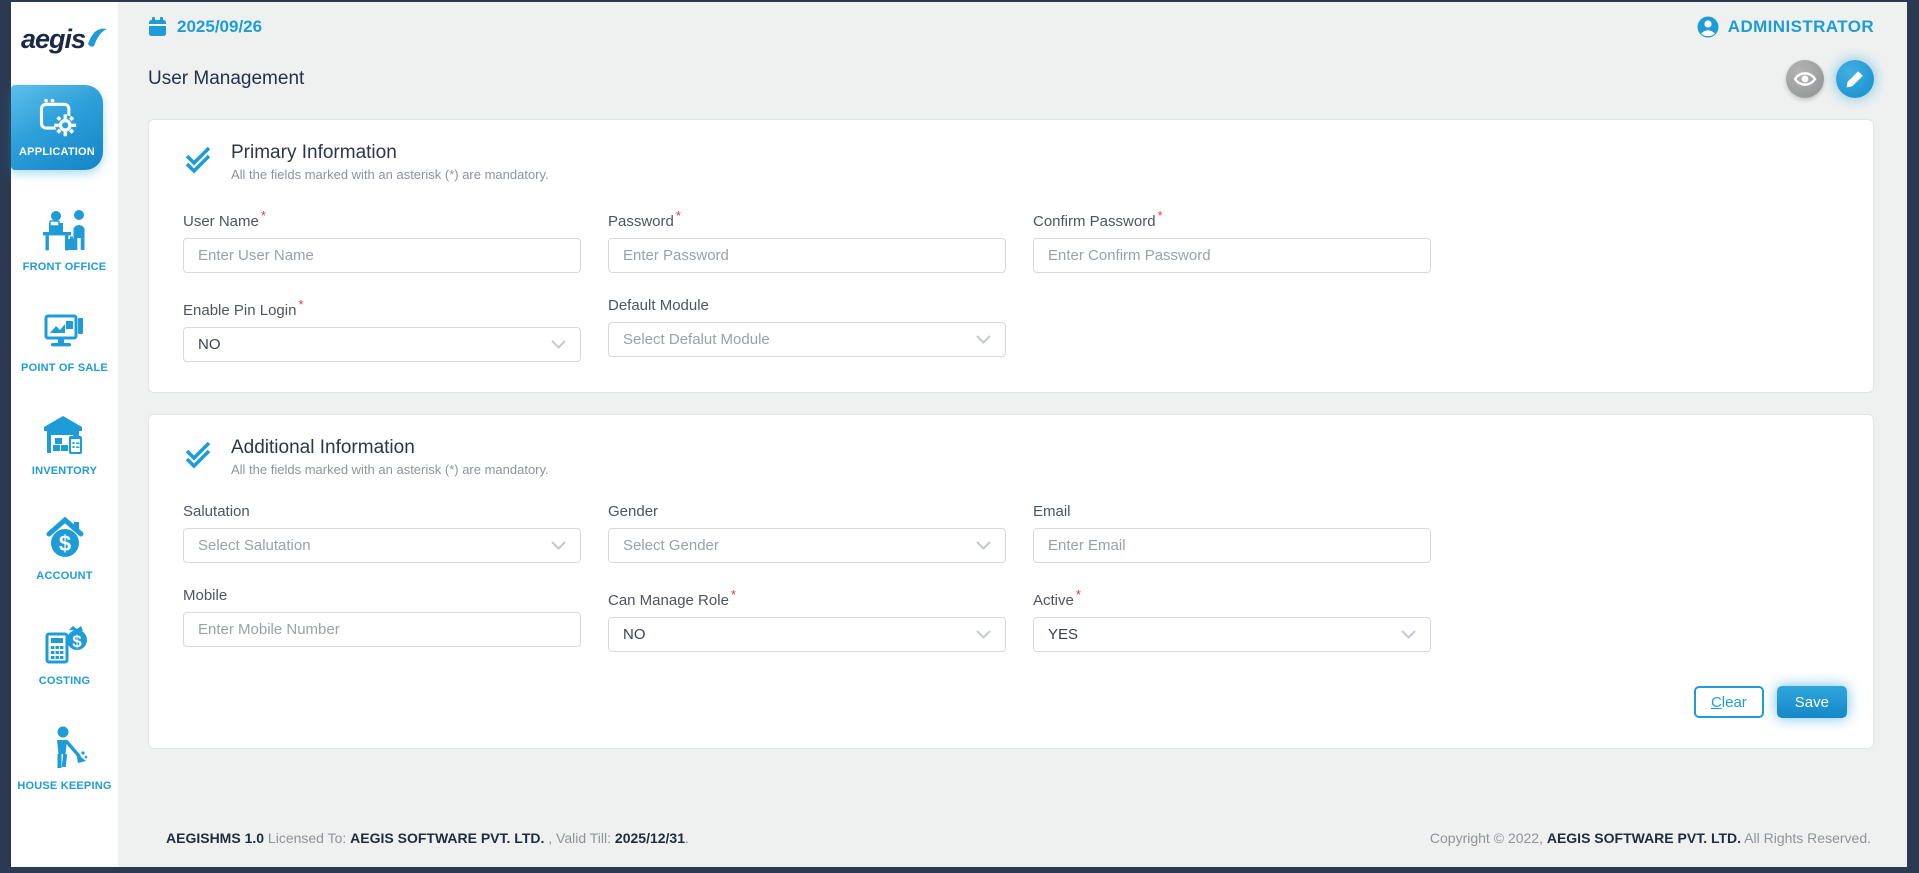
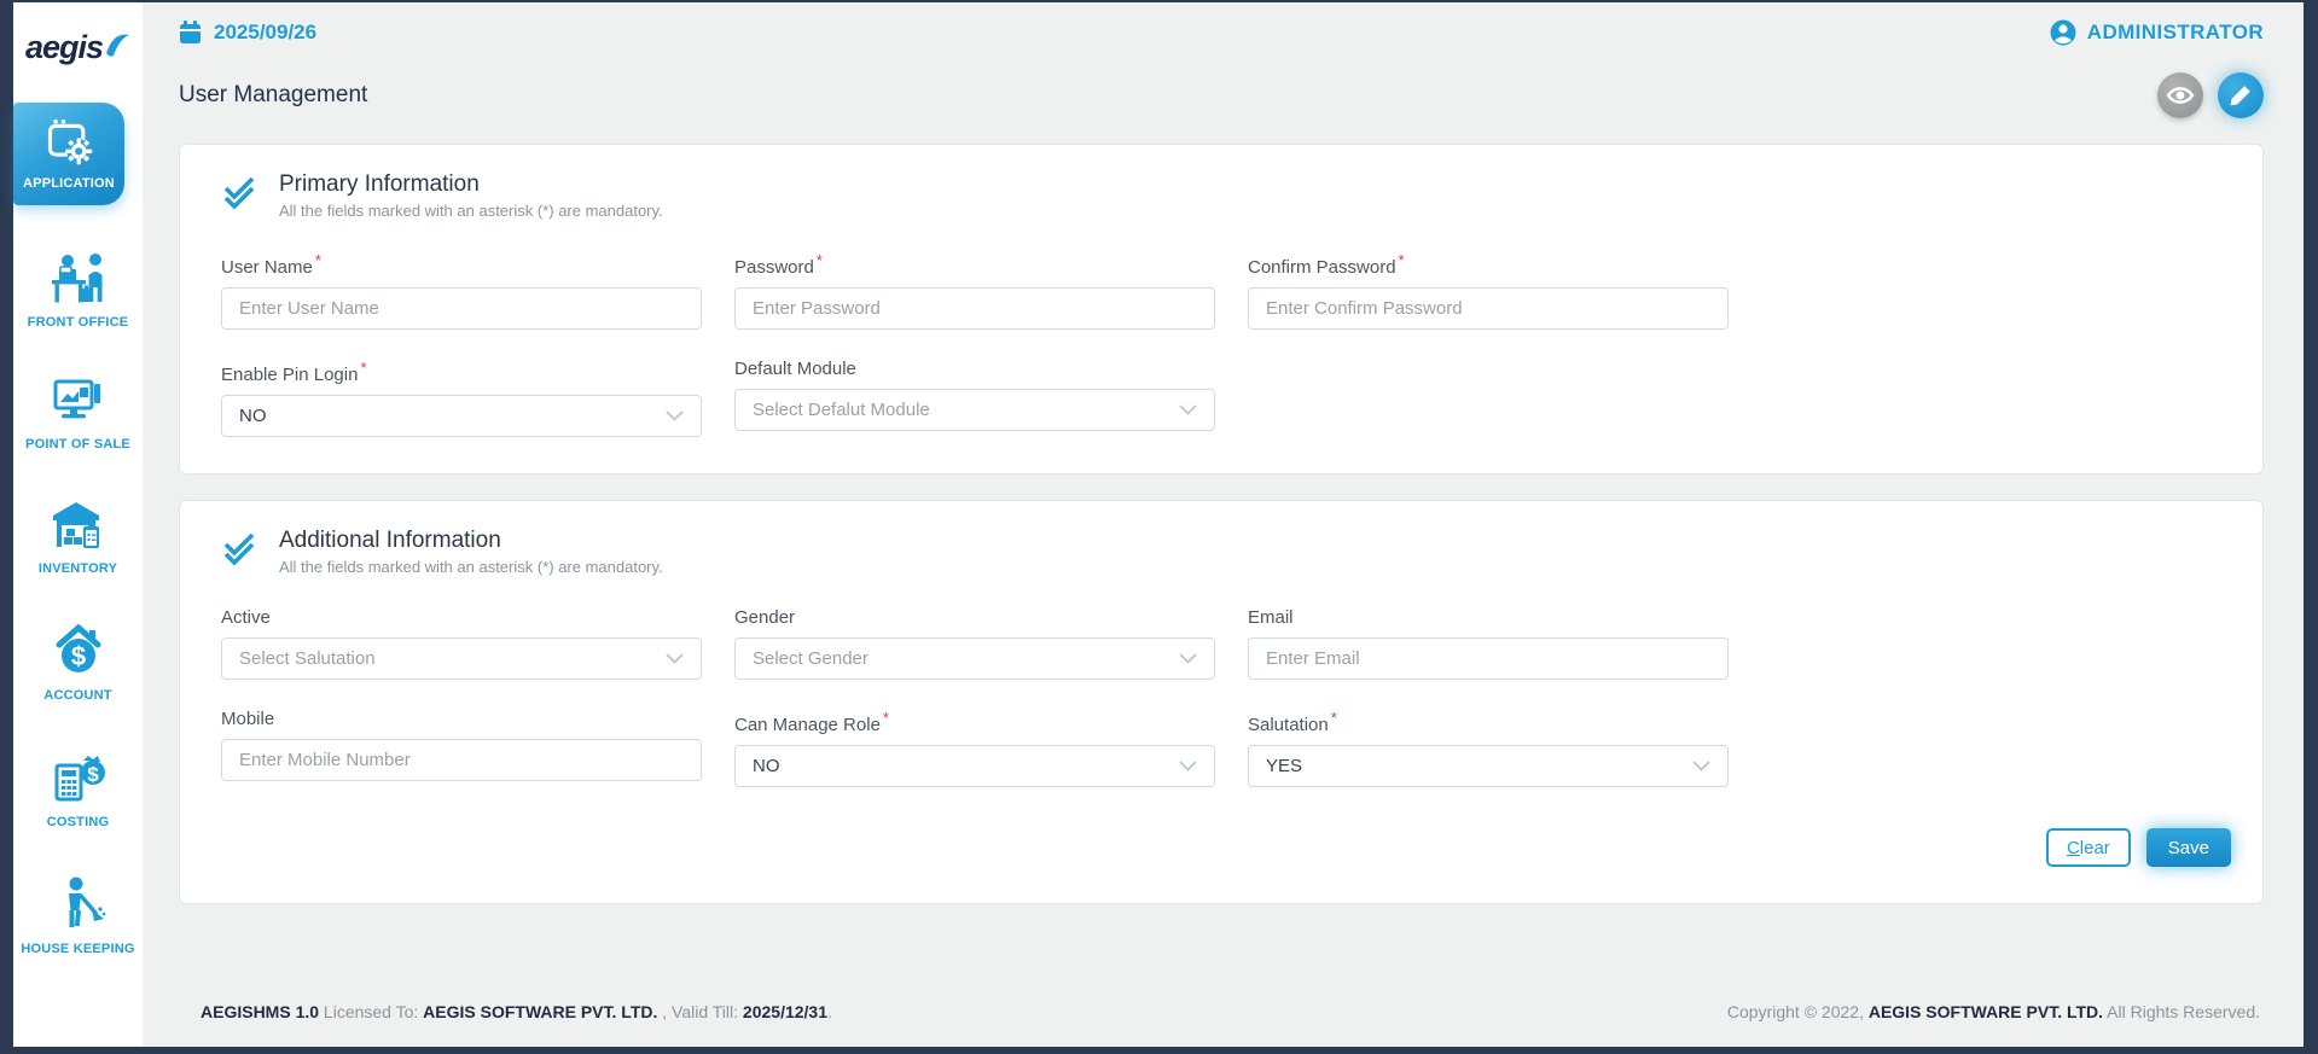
  aegis
  APPLICATION
  FRONT OFFICE
  POINT OF SALE
  INVENTORY
  $
  ACCOUNT
  $
  COSTING
  HOUSE KEEPING
  2025/09/26
  ADMINISTRATOR
  User Management
  Primary Information
  All the fields marked with an asterisk (*) are mandatory.
  User Name *
  Enter User Name
  Password *
  Enter Password
  Confirm Password *
  Enter Confirm Password
  Enable Pin Login *
  NO
  Default Module
  Select Defalut Module
  Additional Information
  All the fields marked with an asterisk (*) are mandatory.
- Salutation
+ Active
  Select Salutation
  Gender
  Select Gender
  Email
  Enter Email
  Mobile
  Enter Mobile Number
  Can Manage Role *
  NO
- Active *
+ Salutation *
  YES
  Clear
  Save
  AEGISHMS 1.0 Licensed To: AEGIS SOFTWARE PVT. LTD. , Valid Till: 2025/12/31.
  Copyright © 2022, AEGIS SOFTWARE PVT. LTD. All Rights Reserved.
